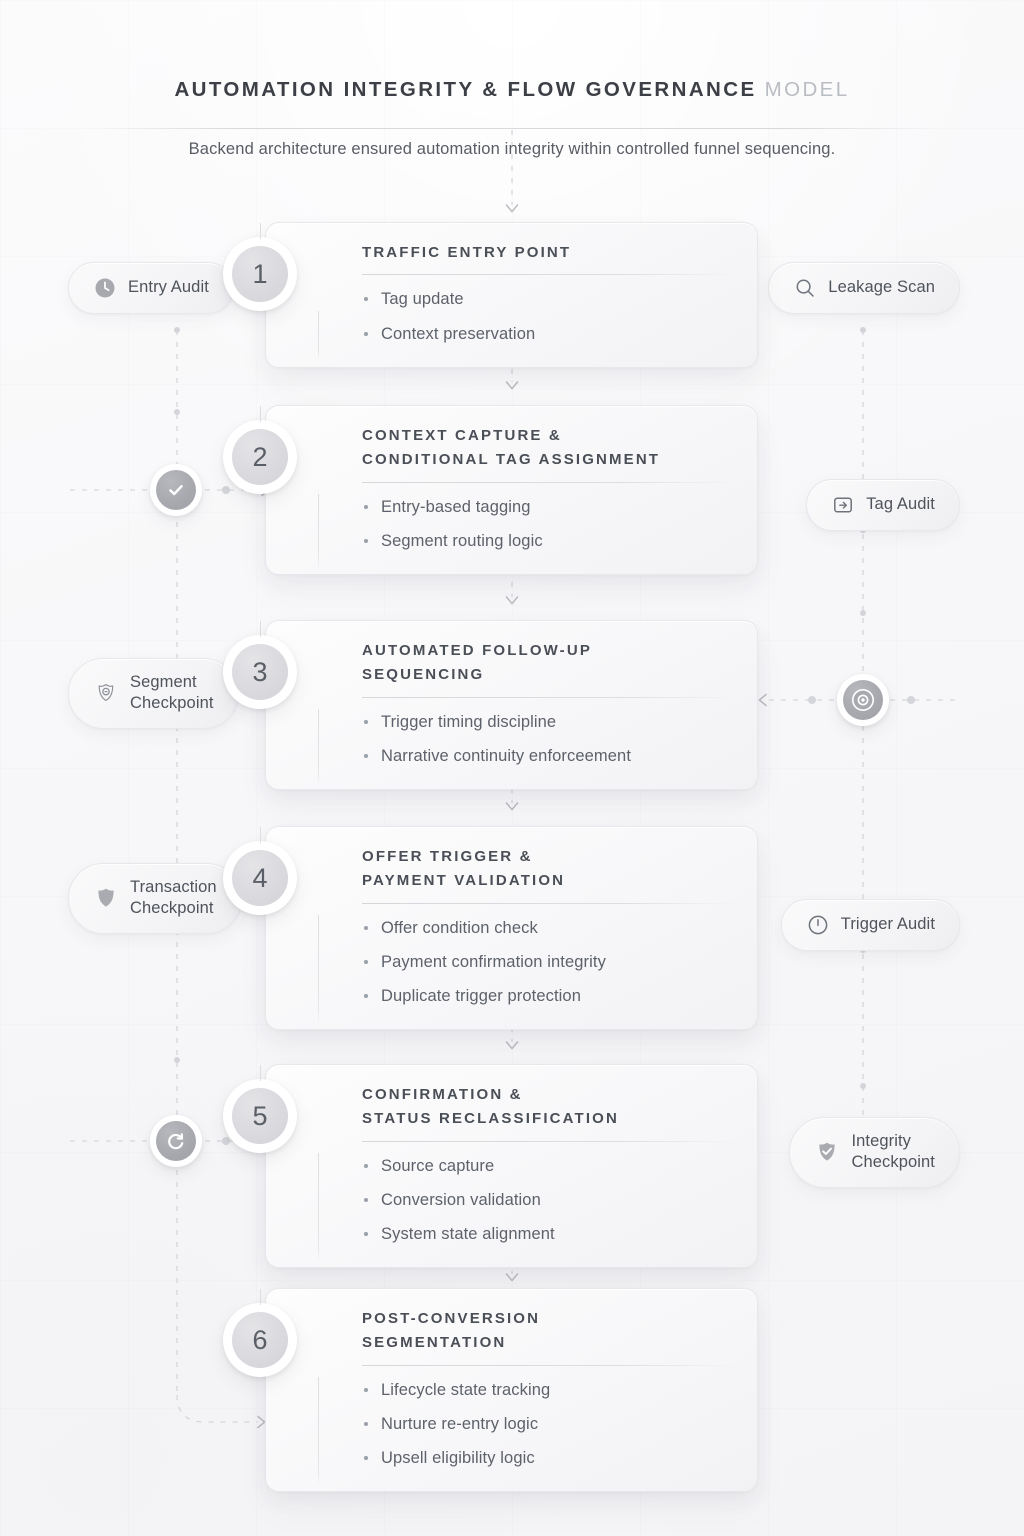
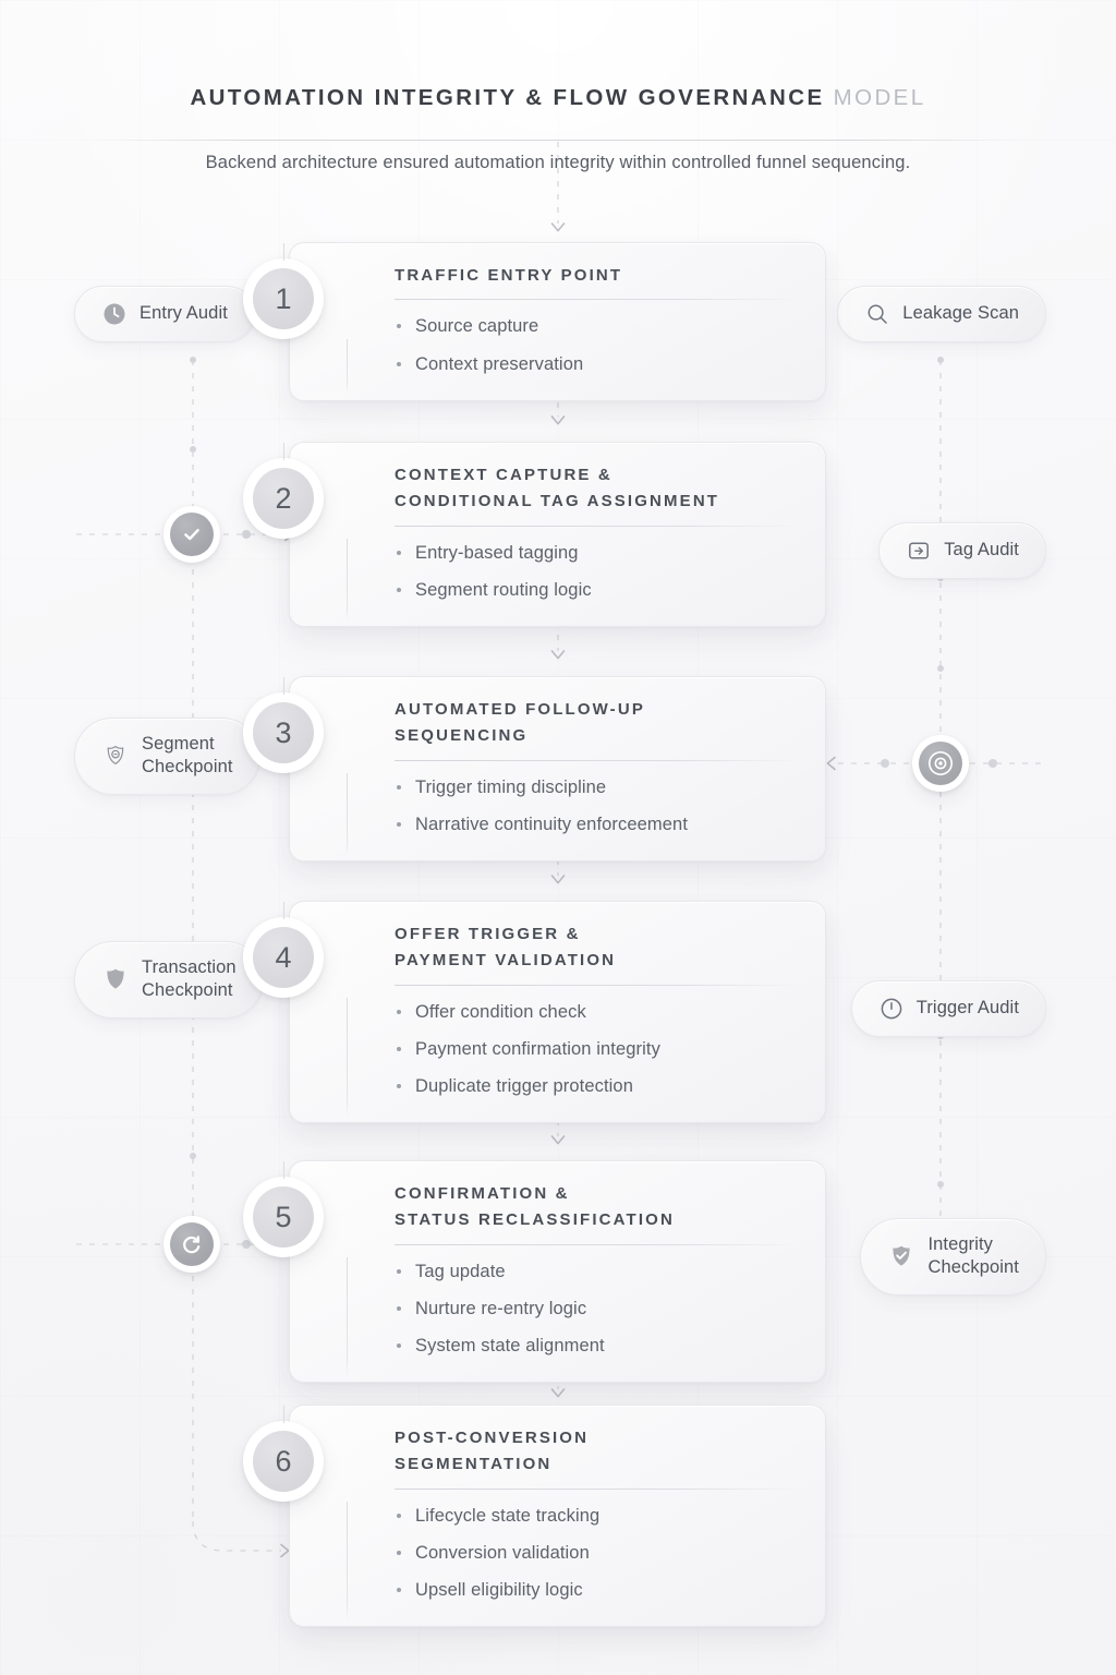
  AUTOMATION INTEGRITY & FLOW GOVERNANCE MODEL
  Backend architecture ensured automation integrity within controlled funnel sequencing.
  Entry Audit
  Leakage Scan
  Tag Audit
  Segment
  Checkpoint
  Transaction
  Checkpoint
  Trigger Audit
  Integrity
  Checkpoint
  1
  TRAFFIC ENTRY POINT
- Tag update
+ Source capture
  Context preservation
  2
  CONTEXT CAPTURE &
  CONDITIONAL TAG ASSIGNMENT
  Entry-based tagging
  Segment routing logic
  3
  AUTOMATED FOLLOW-UP
  SEQUENCING
  Trigger timing discipline
  Narrative continuity enforceement
  4
  OFFER TRIGGER &
  PAYMENT VALIDATION
  Offer condition check
  Payment confirmation integrity
  Duplicate trigger protection
  5
  CONFIRMATION &
  STATUS RECLASSIFICATION
- Source capture
+ Tag update
- Conversion validation
+ Nurture re-entry logic
  System state alignment
  6
  POST-CONVERSION
  SEGMENTATION
  Lifecycle state tracking
- Nurture re-entry logic
+ Conversion validation
  Upsell eligibility logic
